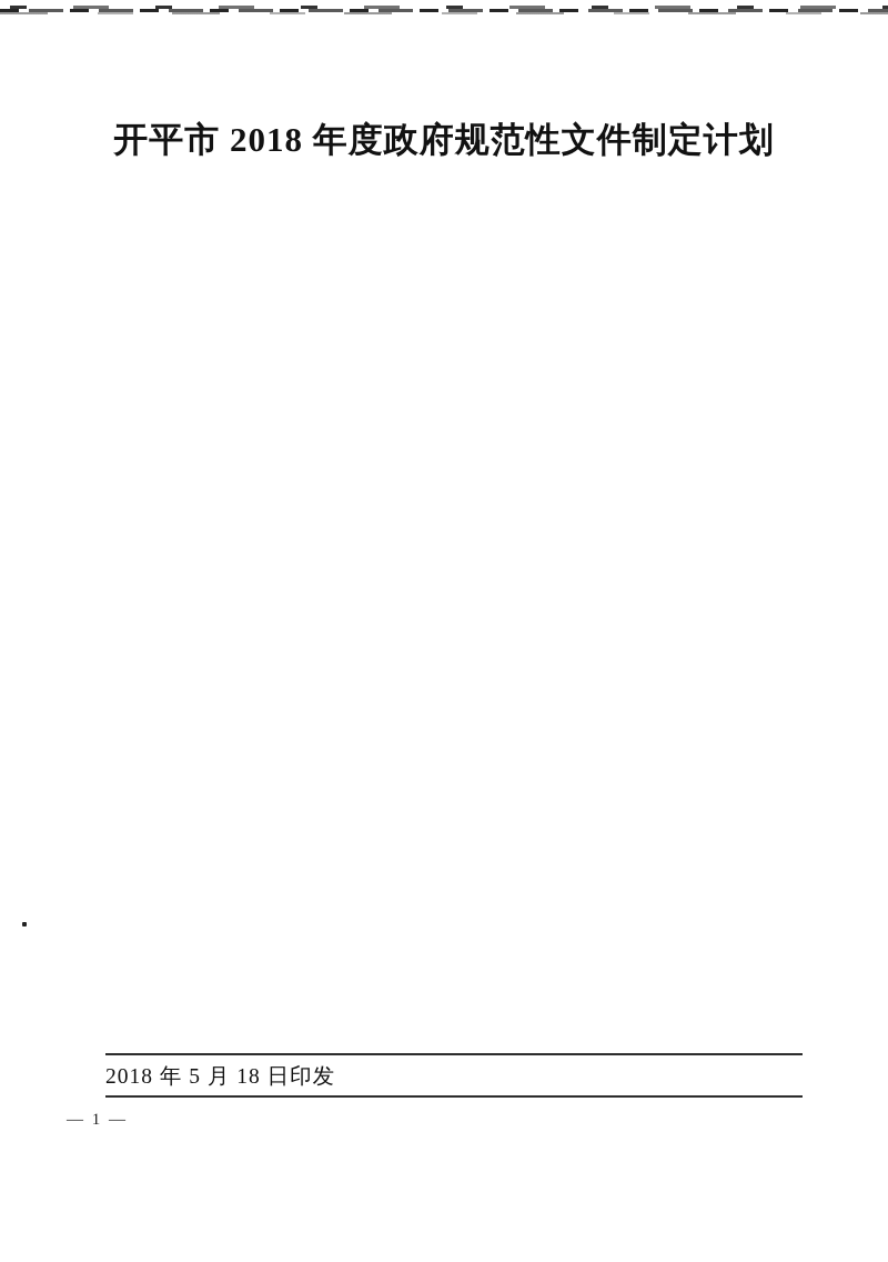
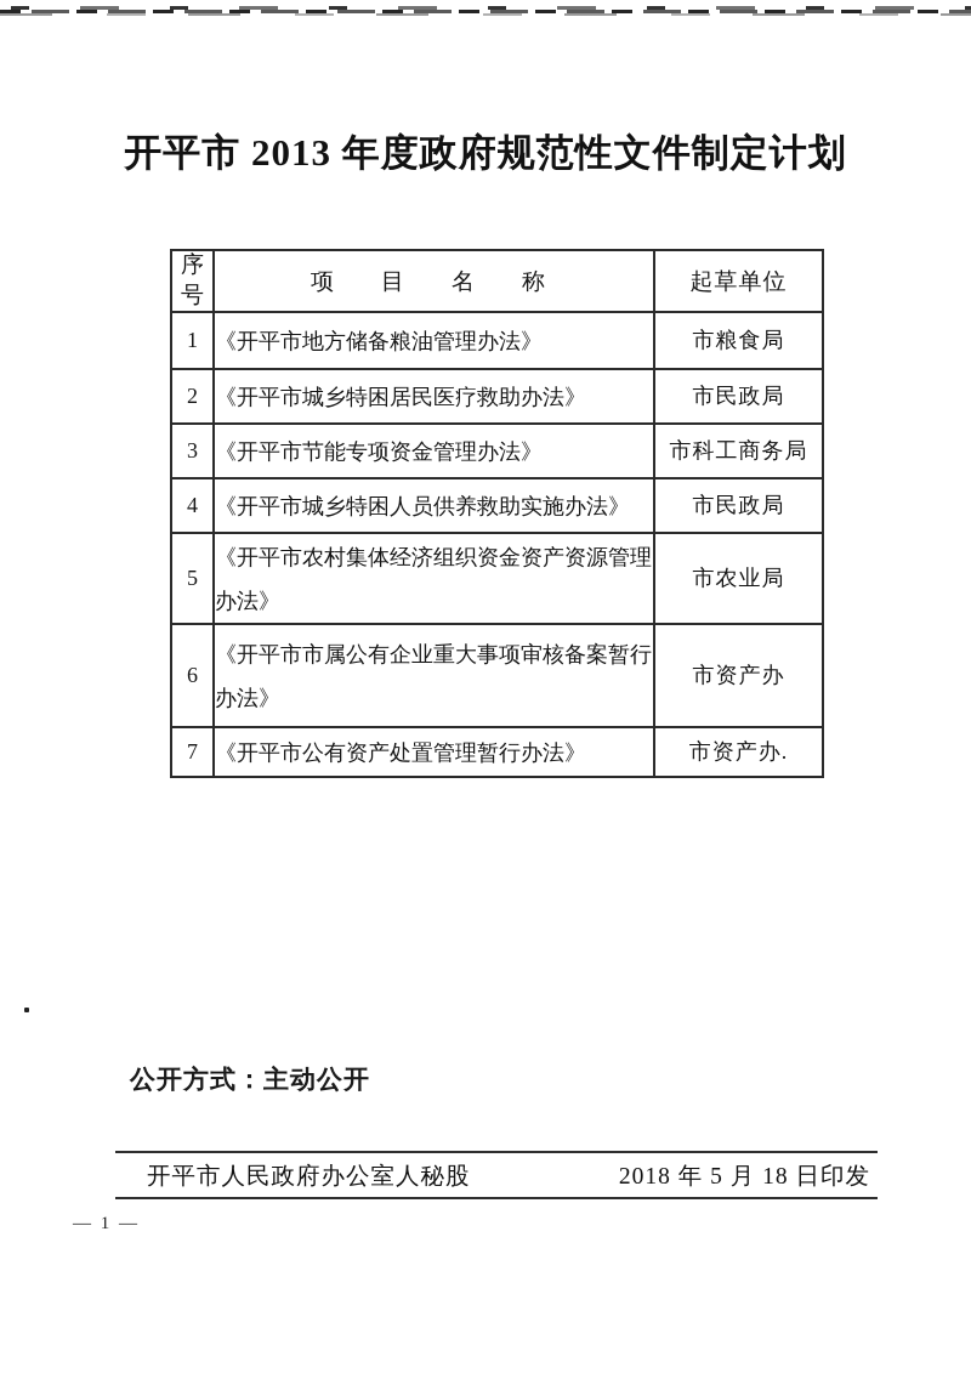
- 开平市 2018 年度政府规范性文件制定计划
+ 开平市 2013 年度政府规范性文件制定计划
+ 序号	项 目 名 称	起草单位
+ 1	《开平市地方储备粮油管理办法》	市粮食局
+ 2	《开平市城乡特困居民医疗救助办法》	市民政局
+ 3	《开平市节能专项资金管理办法》	市科工商务局
+ 4	《开平市城乡特困人员供养救助实施办法》	市民政局
+ 5	《开平市农村集体经济组织资金资产资源管理办法》	市农业局
+ 6	《开平市市属公有企业重大事项审核备案暂行办法》	市资产办
+ 7	《开平市公有资产处置管理暂行办法》	市资产办.
+ 公开方式：主动公开
+ 开平市人民政府办公室人秘股
  2018 年 5 月 18 日印发
  — 1 —
